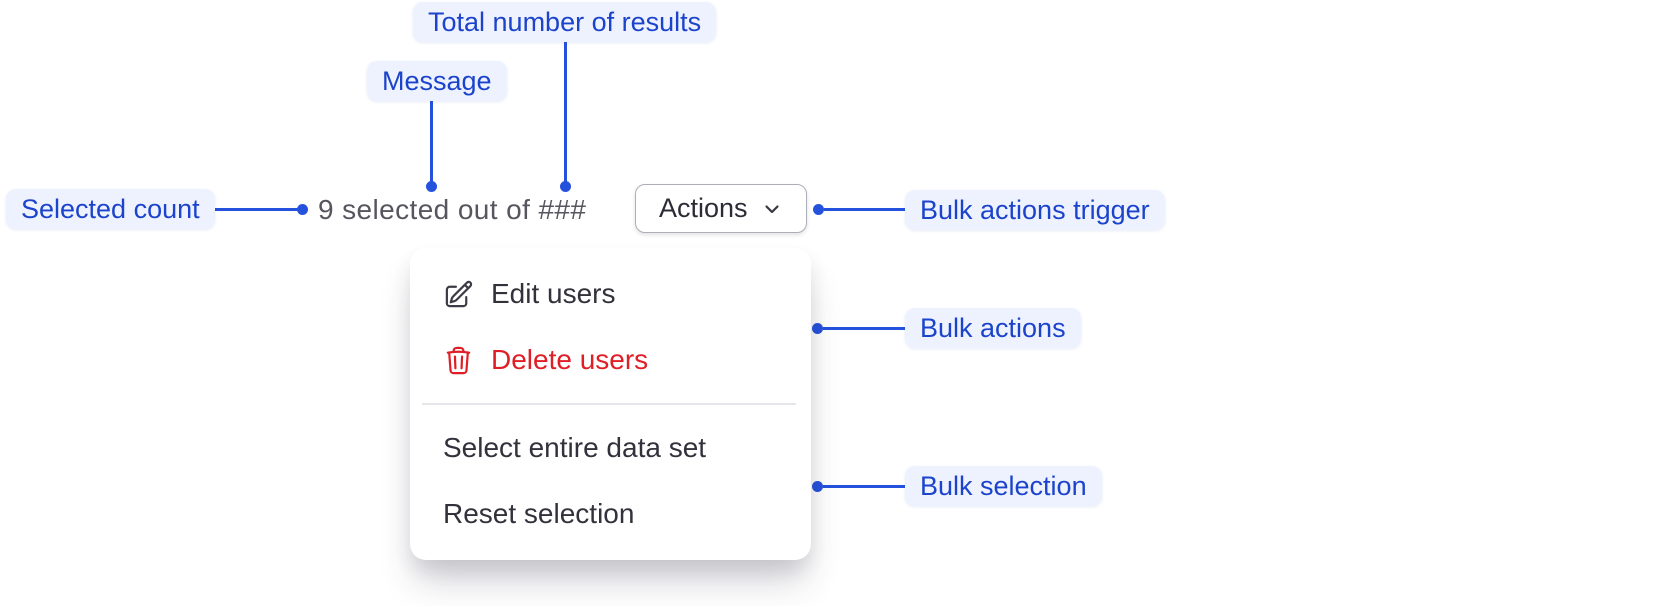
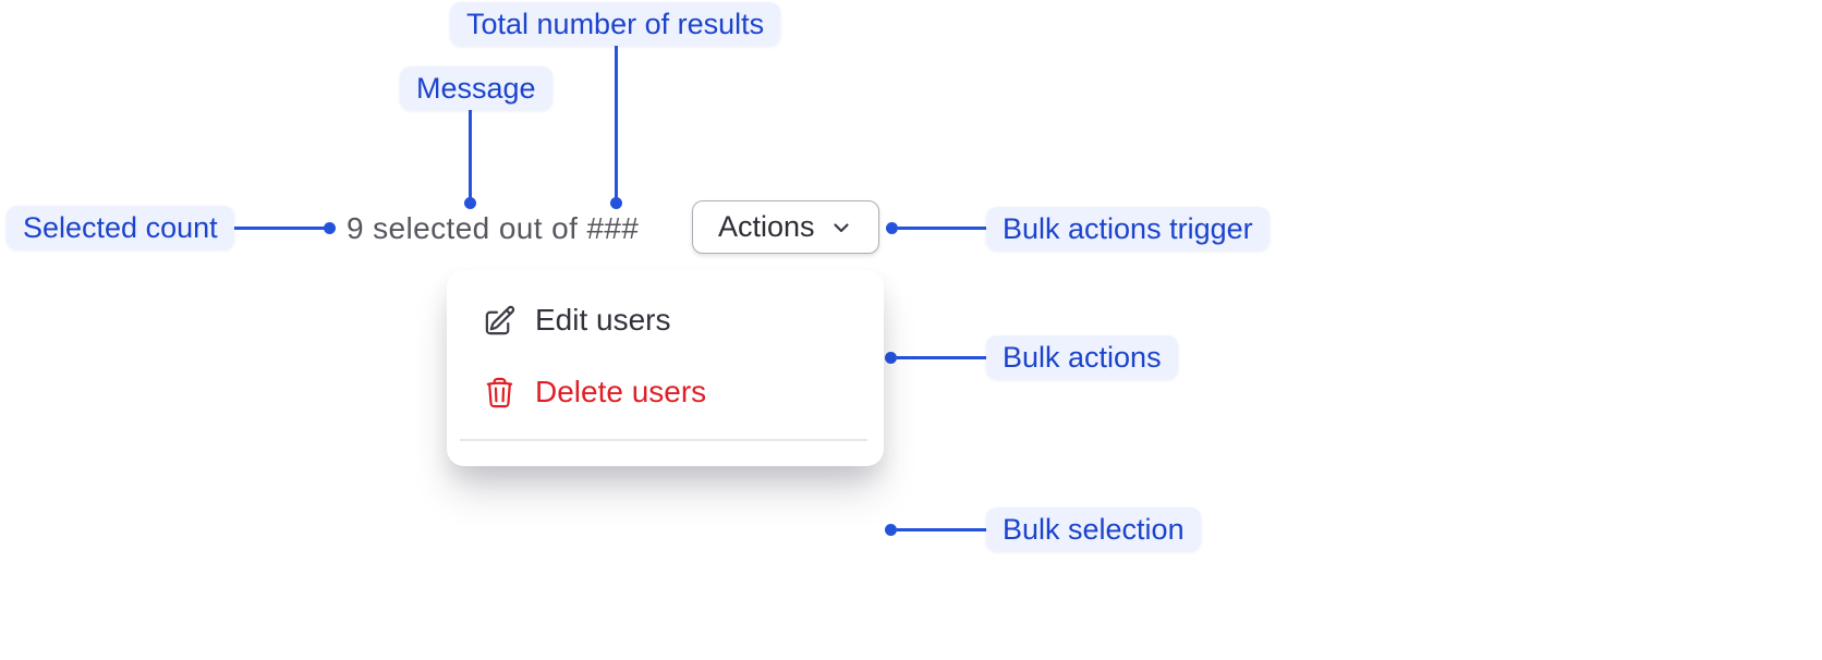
  Total number of results
  Message
  Selected count
  Bulk actions trigger
  Bulk actions
  Bulk selection
  9 selected out of ###
  Actions
  Edit users
  Delete users
- Select entire data set
- Reset selection
